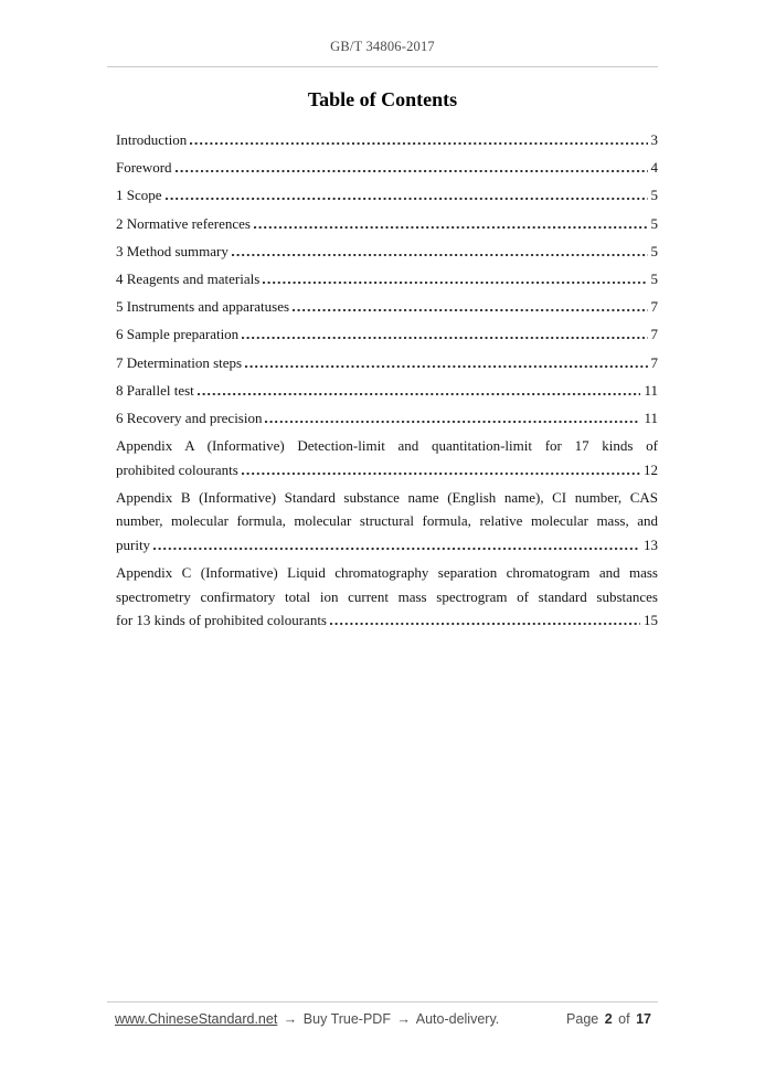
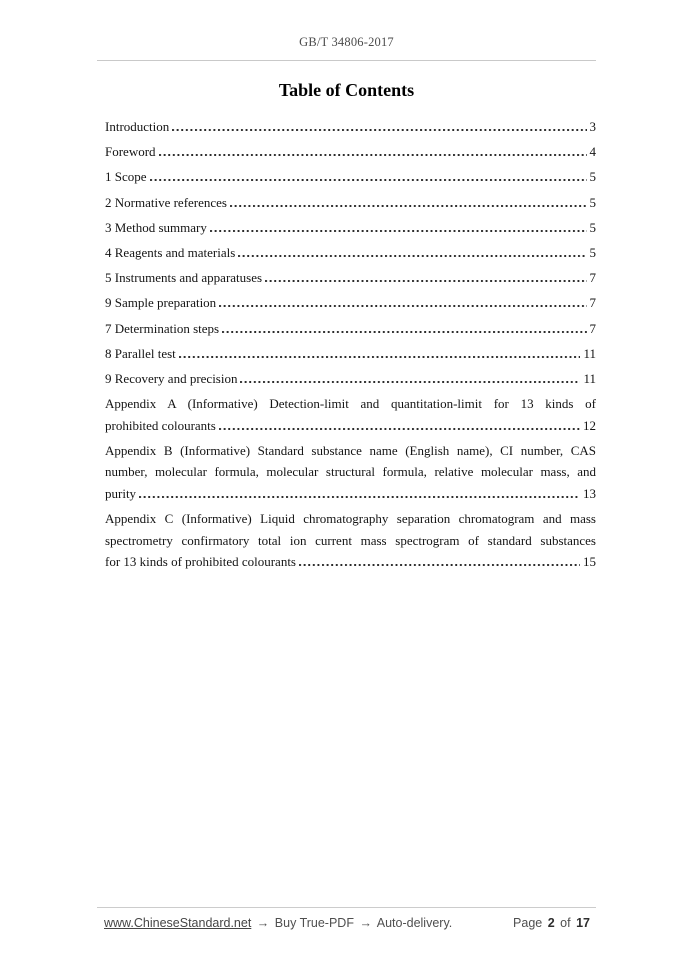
  GB/T 34806-2017
  Table of Contents
  Introduction
  3
  Foreword
  4
  1 Scope
  5
  2 Normative references
  5
  3 Method summary
  5
  4 Reagents and materials
  5
  5 Instruments and apparatuses
  7
- 6 Sample preparation
+ 9 Sample preparation
  7
  7 Determination steps
  7
  8 Parallel test
  11
- 6 Recovery and precision
+ 9 Recovery and precision
  11
- Appendix A (Informative) Detection-limit and quantitation-limit for 17 kinds of
+ Appendix A (Informative) Detection-limit and quantitation-limit for 13 kinds of
  prohibited colourants
  12
  Appendix B (Informative) Standard substance name (English name), CI number, CAS
  number, molecular formula, molecular structural formula, relative molecular mass, and
  purity
  13
  Appendix C (Informative) Liquid chromatography separation chromatogram and mass
  spectrometry confirmatory total ion current mass spectrogram of standard substances
  for 13 kinds of prohibited colourants
  15
  www.ChineseStandard.net → Buy True-PDF → Auto-delivery.
  Page 2 of 17
